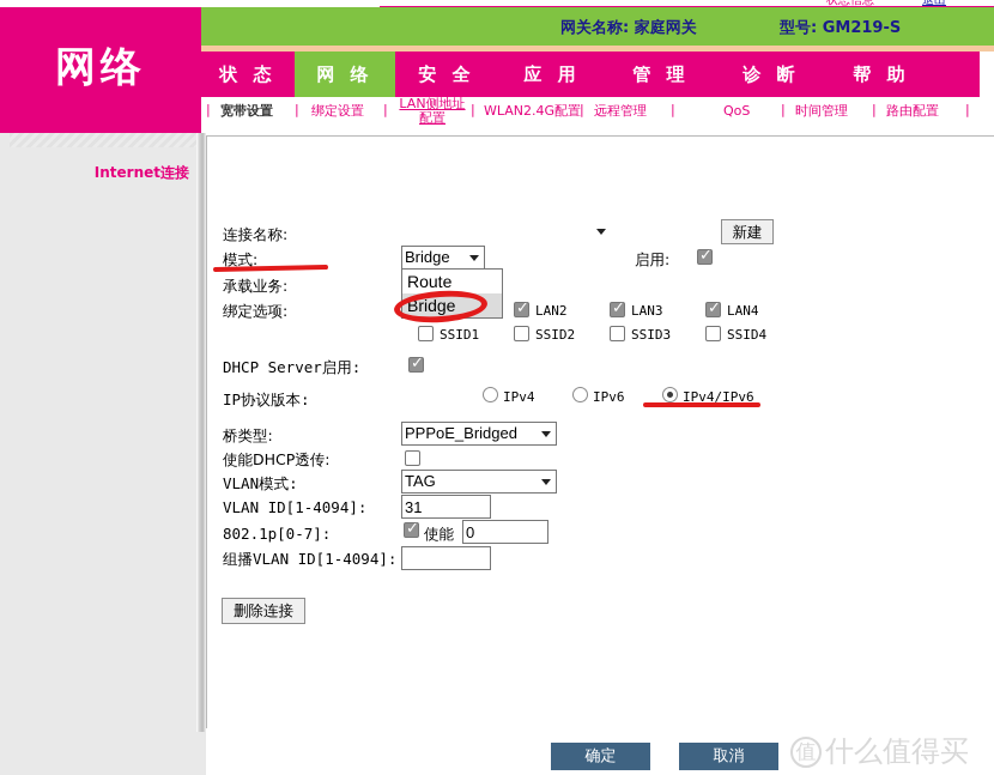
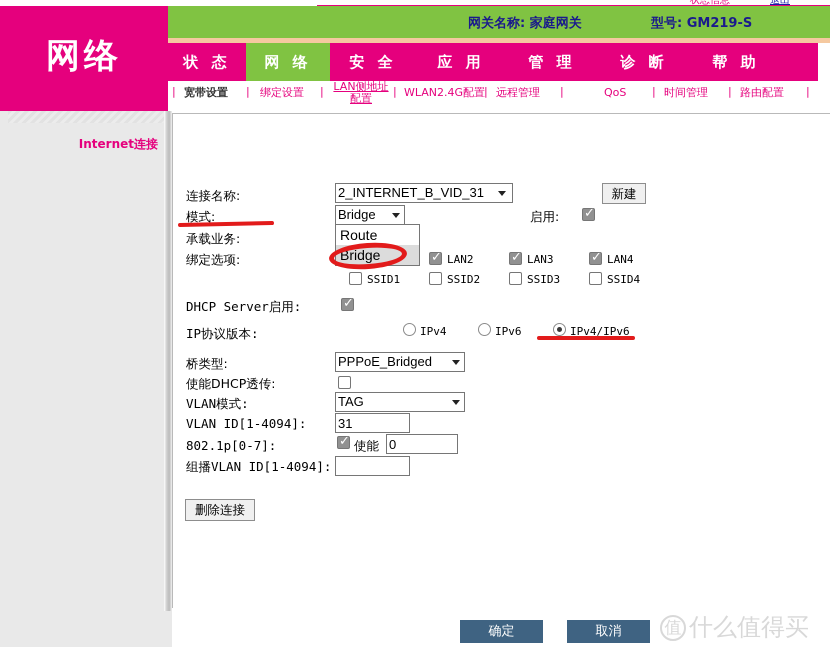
  状态信息
  退出
  网络
  网关名称: 家庭网关
  型号: GM219-S
  状 态
  网 络
  安 全
  应 用
  管 理
  诊 断
  帮 助
  |
  宽带设置
  |
  绑定设置
  |
  LAN侧地址配置
  |
  WLAN2.4G配置
  |
  远程管理
  |
  QoS
  |
  时间管理
  |
  路由配置
  |
  Internet连接
  连接名称:
+ 2_INTERNET_B_VID_31
  新建
  模式:
  Bridge
  启用:
  承载业务:
  绑定选项:
  LAN2
  LAN3
  LAN4
  SSID1
  SSID2
  SSID3
  SSID4
  DHCP Server启用:
  IP协议版本:
  IPv4
  IPv6
  IPv4/IPv6
  桥类型:
  PPPoE_Bridged
  使能DHCP透传:
  VLAN模式:
  TAG
  VLAN ID[1-4094]:
  31
  802.1p[0-7]:
  使能
  0
  组播VLAN ID[1-4094]:
  删除连接
  Route
  Bridge
  确定
  取消
  值 什么值得买
